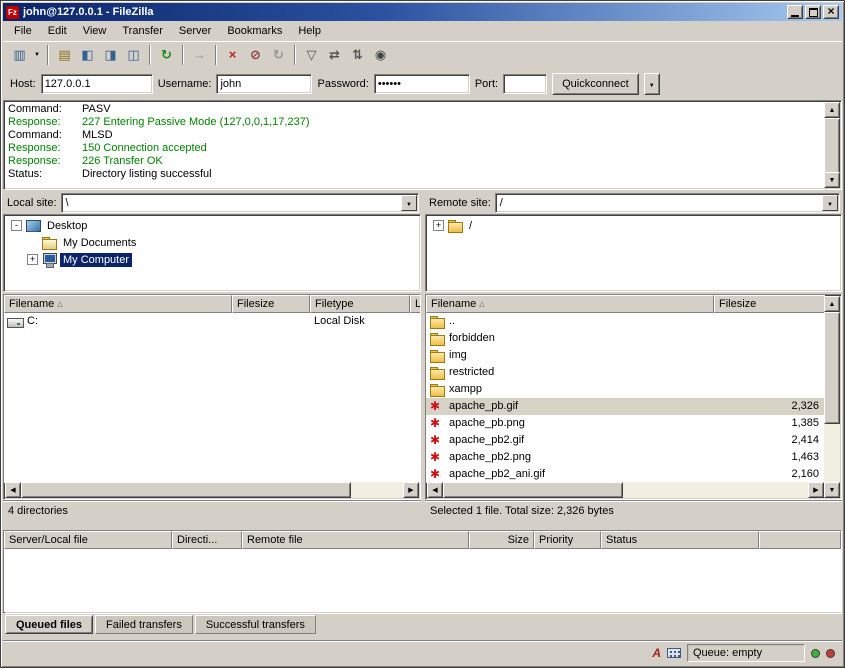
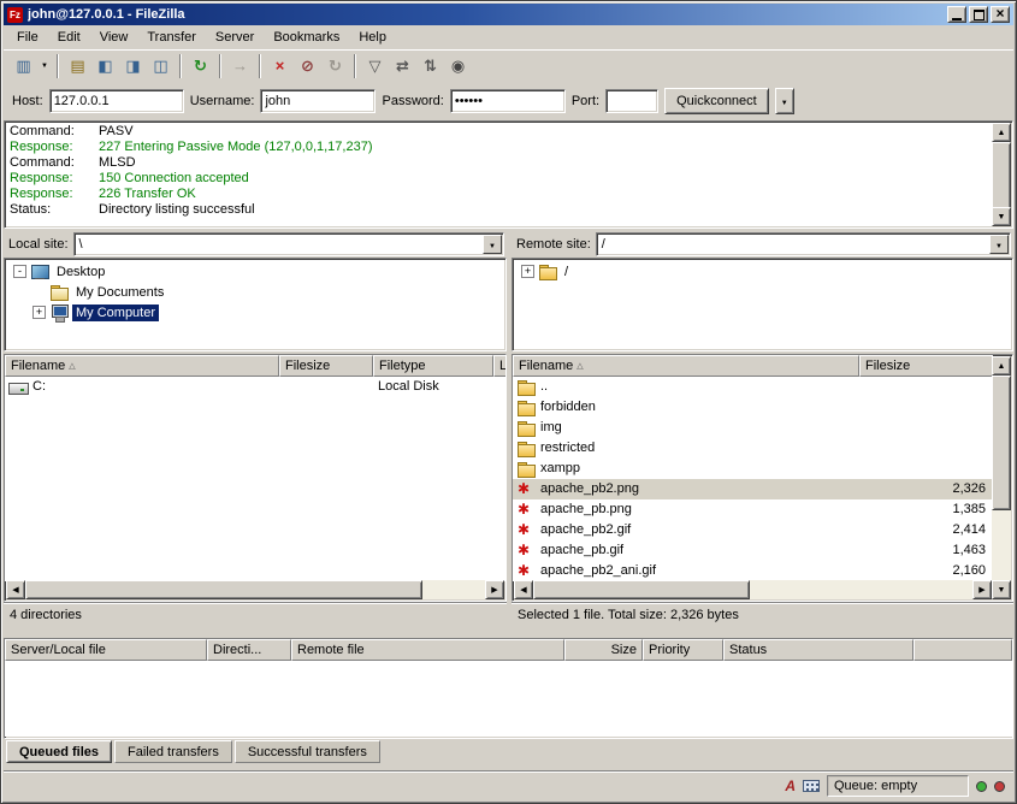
  Fz
  john@127.0.0.1 - FileZilla
  File
  Edit
  View
  Transfer
  Server
  Bookmarks
  Help
  ▥
  ▤
  ◧
  ◨
  ◫
  ↻
  →
  ×
  ⊘
  ↻
  ▽
  ⇄
  ⇅
  ◉
  Host:
  127.0.0.1
  Username:
  john
  Password:
  ••••••
  Port:
  Quickconnect
  Command: PASV
  Response: 227 Entering Passive Mode (127,0,0,1,17,237)
  Command: MLSD
  Response: 150 Connection accepted
  Response: 226 Transfer OK
  Status: Directory listing successful
  Local site:
  \
  Remote site:
  /
  -
  Desktop
  My Documents
  +
  My Computer
  +
  /
  Filename
  Filesize
  Filetype
  L
  C:
  Local Disk
  Filename
  Filesize
  ..
  forbidden
  img
  restricted
  xampp
- apache_pb.gif
+ apache_pb2.png
  2,326
  apache_pb.png
  1,385
  apache_pb2.gif
  2,414
- apache_pb2.png
+ apache_pb.gif
  1,463
  apache_pb2_ani.gif
  2,160
  4 directories
  Selected 1 file. Total size: 2,326 bytes
  Server/Local file
  Directi...
  Remote file
  Size
  Priority
  Status
  Queued files
  Failed transfers
  Successful transfers
  Queue: empty
